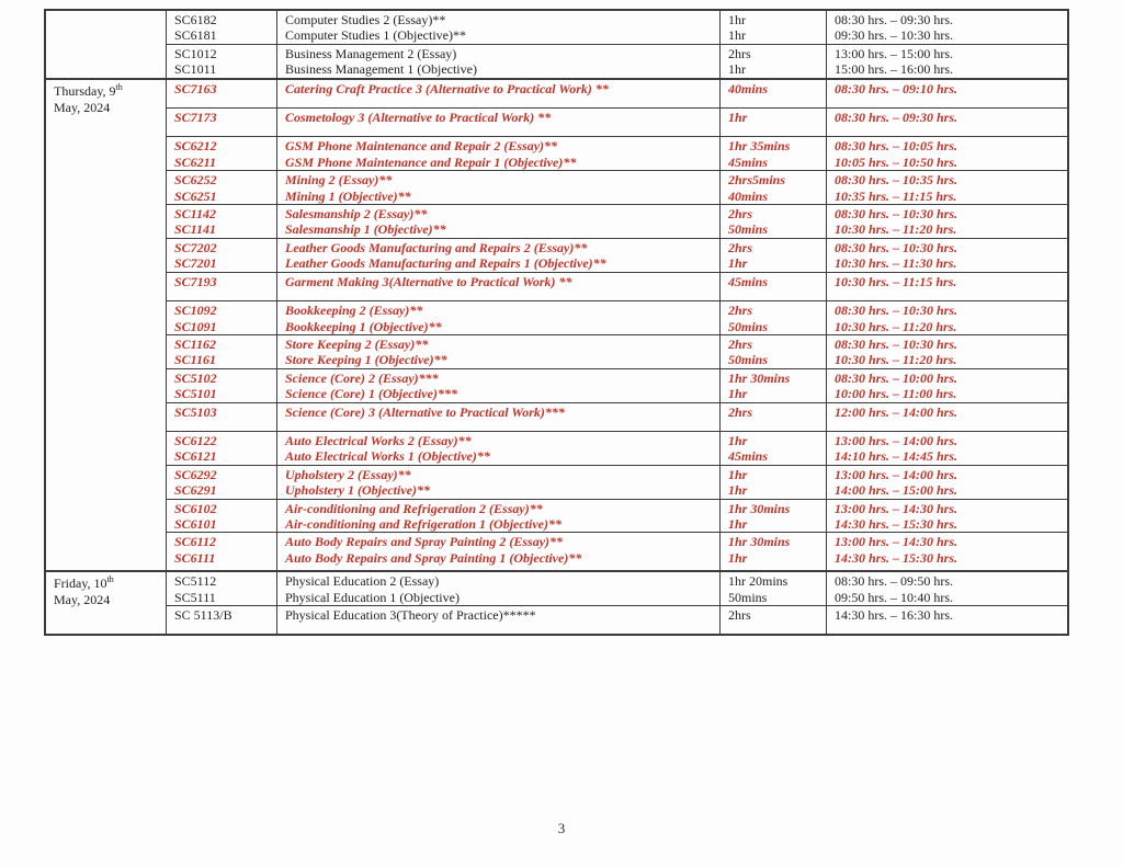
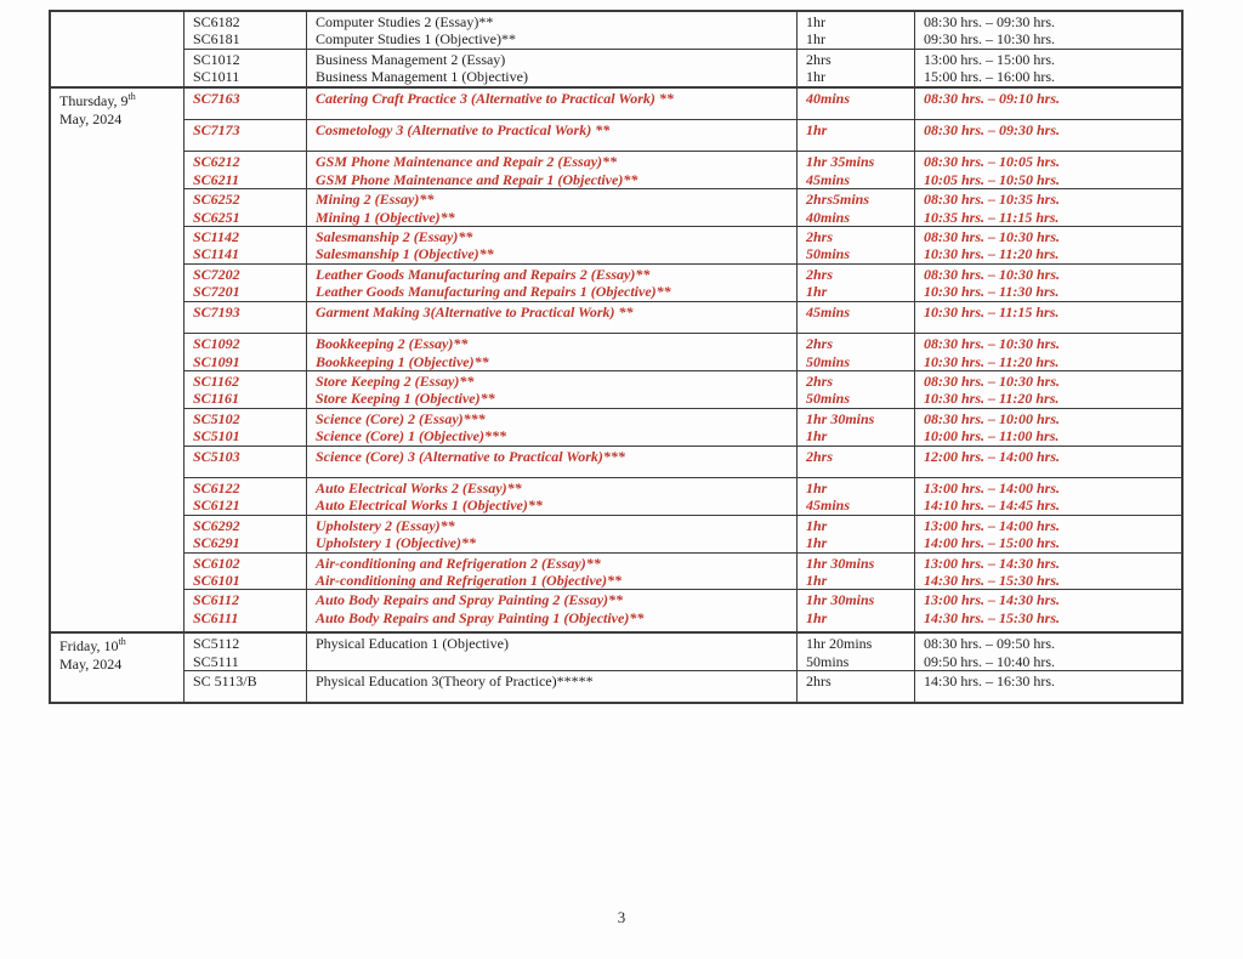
  SC6182
  SC6181
  Computer Studies 2 (Essay)**
  Computer Studies 1 (Objective)**
  1hr
  1hr
  08:30 hrs. – 09:30 hrs.
  09:30 hrs. – 10:30 hrs.
  SC1012
  SC1011
  Business Management 2 (Essay)
  Business Management 1 (Objective)
  2hrs
  1hr
  13:00 hrs. – 15:00 hrs.
  15:00 hrs. – 16:00 hrs.
  Thursday, 9th
  May, 2024
  SC7163
  Catering Craft Practice 3 (Alternative to Practical Work) **
  40mins
  08:30 hrs. – 09:10 hrs.
  SC7173
  Cosmetology 3 (Alternative to Practical Work) **
  1hr
  08:30 hrs. – 09:30 hrs.
  SC6212
  SC6211
  GSM Phone Maintenance and Repair 2 (Essay)**
  GSM Phone Maintenance and Repair 1 (Objective)**
  1hr 35mins
  45mins
  08:30 hrs. – 10:05 hrs.
  10:05 hrs. – 10:50 hrs.
  SC6252
  SC6251
  Mining 2 (Essay)**
  Mining 1 (Objective)**
  2hrs5mins
  40mins
  08:30 hrs. – 10:35 hrs.
  10:35 hrs. – 11:15 hrs.
  SC1142
  SC1141
  Salesmanship 2 (Essay)**
  Salesmanship 1 (Objective)**
  2hrs
  50mins
  08:30 hrs. – 10:30 hrs.
  10:30 hrs. – 11:20 hrs.
  SC7202
  SC7201
  Leather Goods Manufacturing and Repairs 2 (Essay)**
  Leather Goods Manufacturing and Repairs 1 (Objective)**
  2hrs
  1hr
  08:30 hrs. – 10:30 hrs.
  10:30 hrs. – 11:30 hrs.
  SC7193
  Garment Making 3(Alternative to Practical Work) **
  45mins
  10:30 hrs. – 11:15 hrs.
  SC1092
  SC1091
  Bookkeeping 2 (Essay)**
  Bookkeeping 1 (Objective)**
  2hrs
  50mins
  08:30 hrs. – 10:30 hrs.
  10:30 hrs. – 11:20 hrs.
  SC1162
  SC1161
  Store Keeping 2 (Essay)**
  Store Keeping 1 (Objective)**
  2hrs
  50mins
  08:30 hrs. – 10:30 hrs.
  10:30 hrs. – 11:20 hrs.
  SC5102
  SC5101
  Science (Core) 2 (Essay)***
  Science (Core) 1 (Objective)***
  1hr 30mins
  1hr
  08:30 hrs. – 10:00 hrs.
  10:00 hrs. – 11:00 hrs.
  SC5103
  Science (Core) 3 (Alternative to Practical Work)***
  2hrs
  12:00 hrs. – 14:00 hrs.
  SC6122
  SC6121
  Auto Electrical Works 2 (Essay)**
  Auto Electrical Works 1 (Objective)**
  1hr
  45mins
  13:00 hrs. – 14:00 hrs.
  14:10 hrs. – 14:45 hrs.
  SC6292
  SC6291
  Upholstery 2 (Essay)**
  Upholstery 1 (Objective)**
  1hr
  1hr
  13:00 hrs. – 14:00 hrs.
  14:00 hrs. – 15:00 hrs.
  SC6102
  SC6101
  Air-conditioning and Refrigeration 2 (Essay)**
  Air-conditioning and Refrigeration 1 (Objective)**
  1hr 30mins
  1hr
  13:00 hrs. – 14:30 hrs.
  14:30 hrs. – 15:30 hrs.
  SC6112
  SC6111
  Auto Body Repairs and Spray Painting 2 (Essay)**
  Auto Body Repairs and Spray Painting 1 (Objective)**
  1hr 30mins
  1hr
  13:00 hrs. – 14:30 hrs.
  14:30 hrs. – 15:30 hrs.
  Friday, 10th
  May, 2024
  SC5112
  SC5111
- Physical Education 2 (Essay)
  Physical Education 1 (Objective)
  1hr 20mins
  50mins
  08:30 hrs. – 09:50 hrs.
  09:50 hrs. – 10:40 hrs.
  SC 5113/B
  Physical Education 3(Theory of Practice)*****
  2hrs
  14:30 hrs. – 16:30 hrs.
  3
